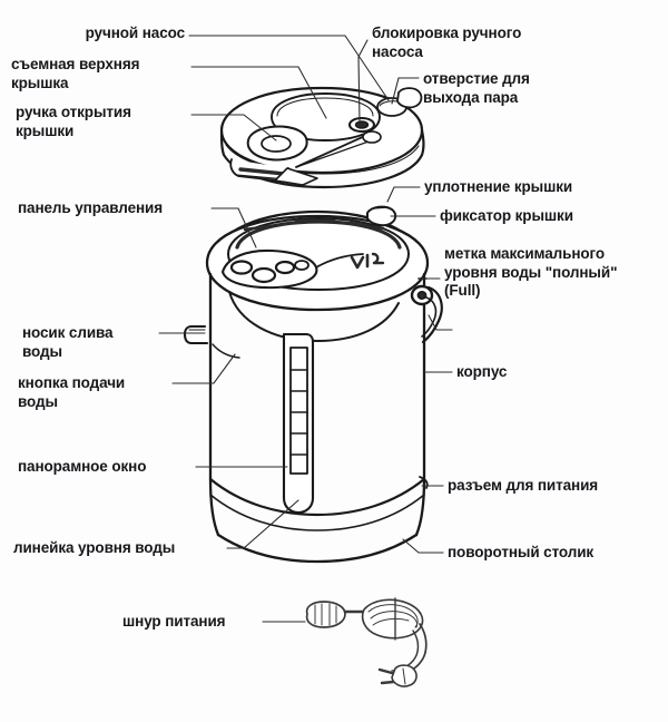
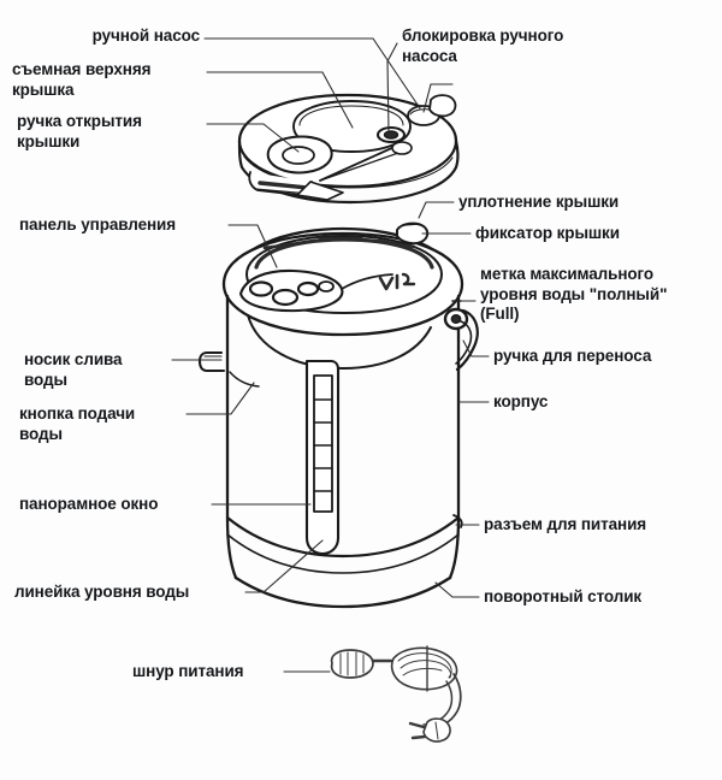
  ручной насос
  съемная верхняя
  крышка
  ручка открытия
  крышки
  блокировка ручного
  насоса
- отверстие для
- выхода пара
  уплотнение крышки
  фиксатор крышки
  метка максимального
  уровня воды "полный"
  (Full)
+ ручка для переноса
  корпус
  разъем для питания
  поворотный столик
  панель управления
  носик слива
  воды
  кнопка подачи
  воды
  панорамное окно
  линейка уровня воды
  шнур питания
